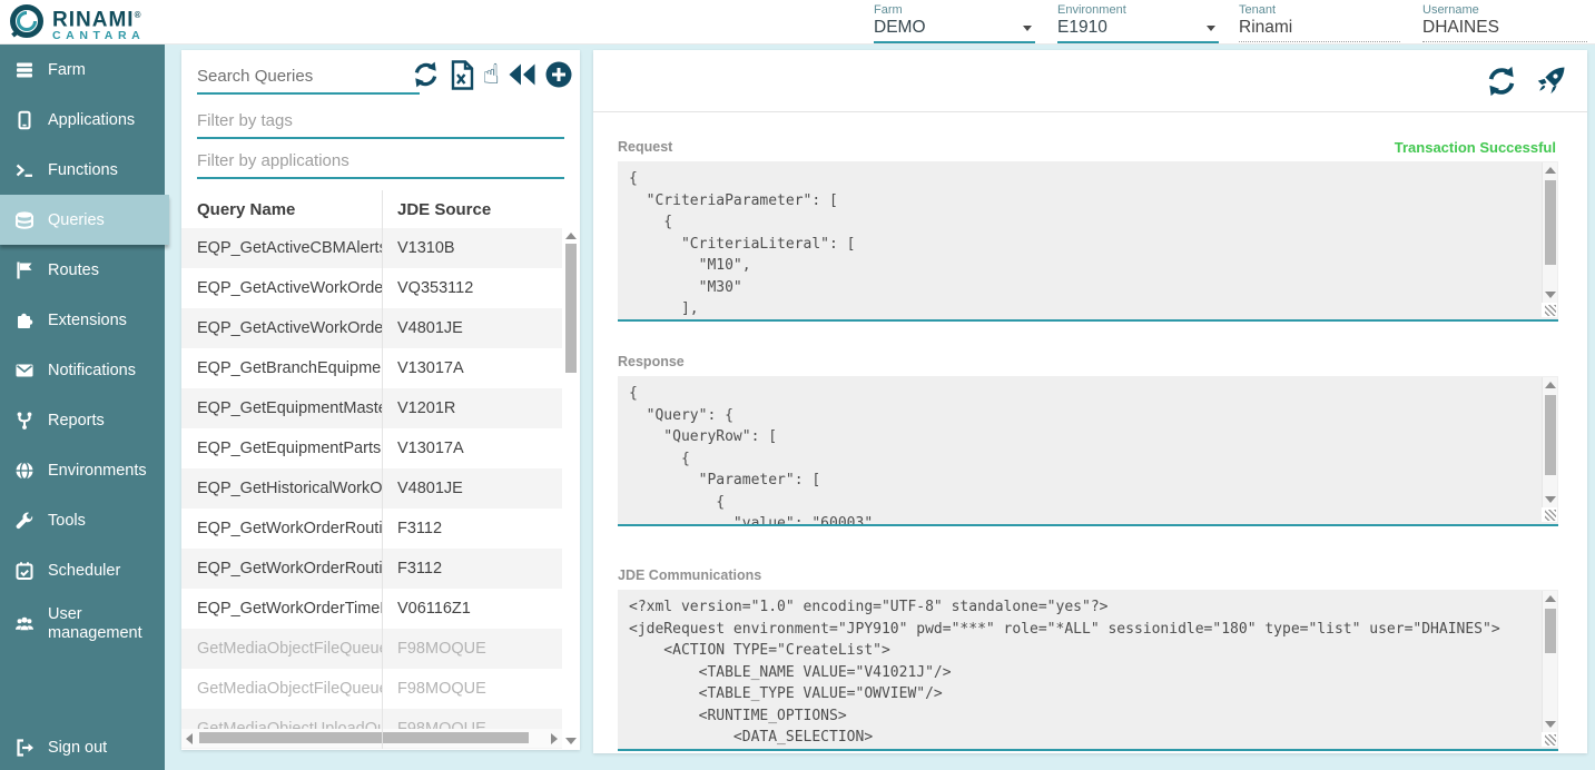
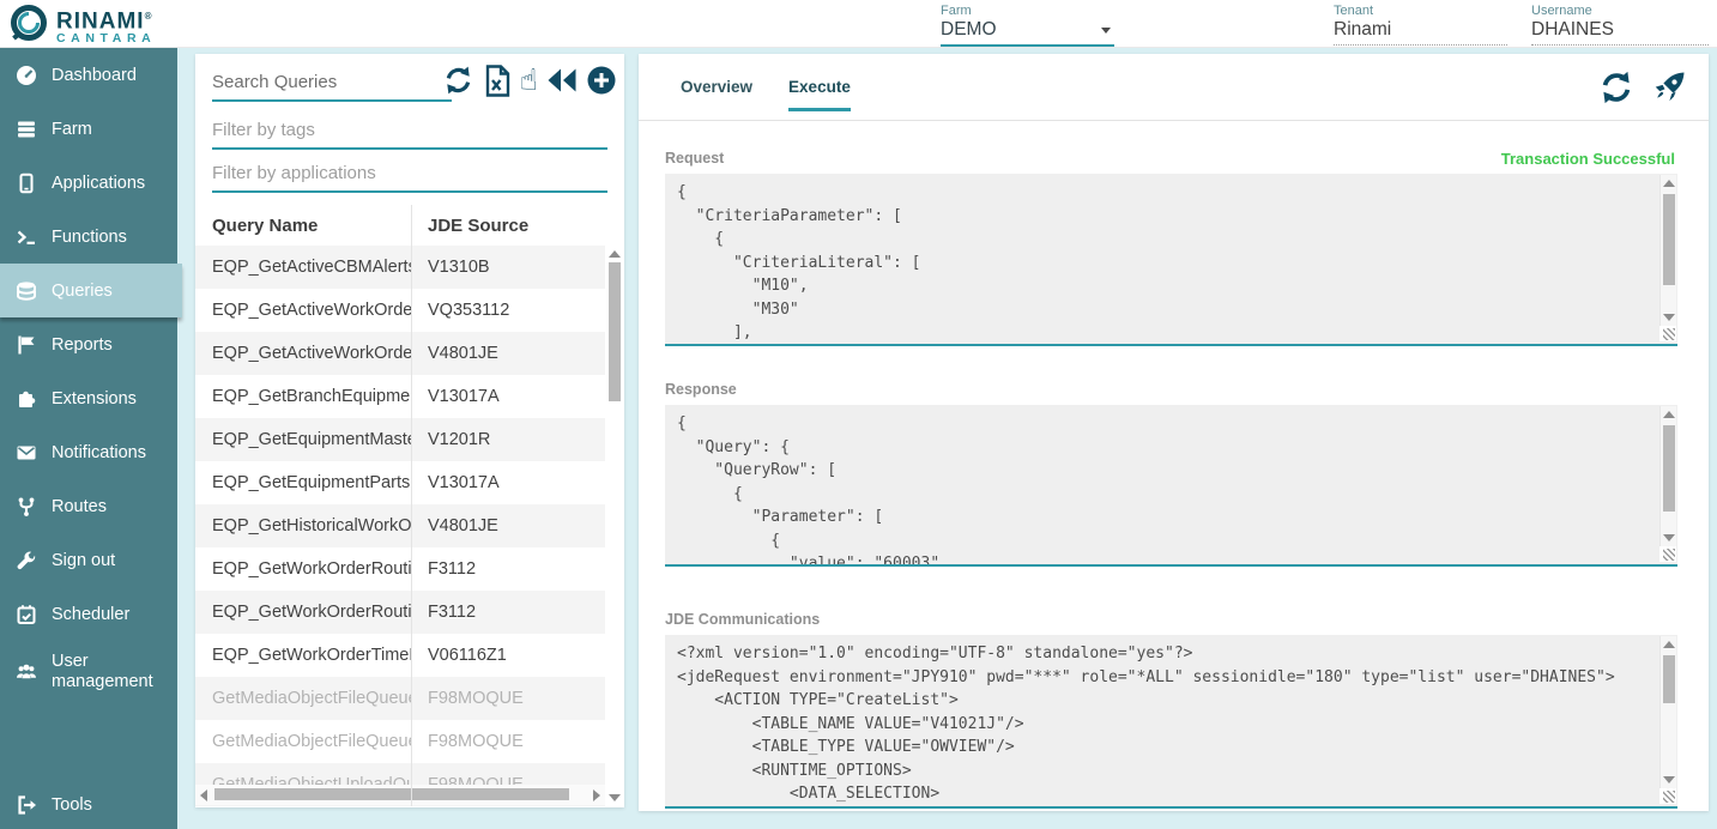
  RINAMI®
  CANTARA
  Farm
  DEMO
- Environment
- E1910
  Tenant
  Rinami
  Username
  DHAINES
+ Dashboard
  Farm
  Applications
  Functions
  Queries
- Routes
+ Reports
  Extensions
  Notifications
- Reports
+ Routes
- Environments
- Tools
+ Sign out
  Scheduler
  User management
- Sign out
+ Tools
  Search Queries
  ☝
  Filter by tags
  Filter by applications
  Query Name
  JDE Source
  EQP_GetActiveCBMAlert
  V1310B
  EQP_GetActiveWorkOrde
  VQ353112
  EQP_GetActiveWorkOrde
  V4801JE
  EQP_GetBranchEquipme
  V13017A
  EQP_GetEquipmentMast
  V1201R
  EQP_GetEquipmentParts
  V13017A
  EQP_GetHistoricalWorkO
  V4801JE
  EQP_GetWorkOrderRouti
  F3112
  EQP_GetWorkOrderRouti
  F3112
  EQP_GetWorkOrderTime
  V06116Z1
  GetMediaObjectFileQueu
  F98MOQUE
  GetMediaObjectFileQueu
  F98MOQUE
+ Overview
+ Execute
  Request
  Transaction Successful
  {
  "CriteriaParameter": [
  {
  "CriteriaLiteral": [
  "M10",
  "M30"
  ],
  Response
  {
  "Query": {
  "QueryRow": [
  {
  "Parameter": [
  {
  "value": "60003",
  JDE Communications
  <?xml version="1.0" encoding="UTF-8" standalone="yes"?>
  <jdeRequest environment="JPY910" pwd="***" role="*ALL" sessionidle="180" type="list" user="DHAINES">
  <ACTION TYPE="CreateList">
  <TABLE_NAME VALUE="V41021J"/>
  <TABLE_TYPE VALUE="OWVIEW"/>
  <RUNTIME_OPTIONS>
  <DATA_SELECTION>
